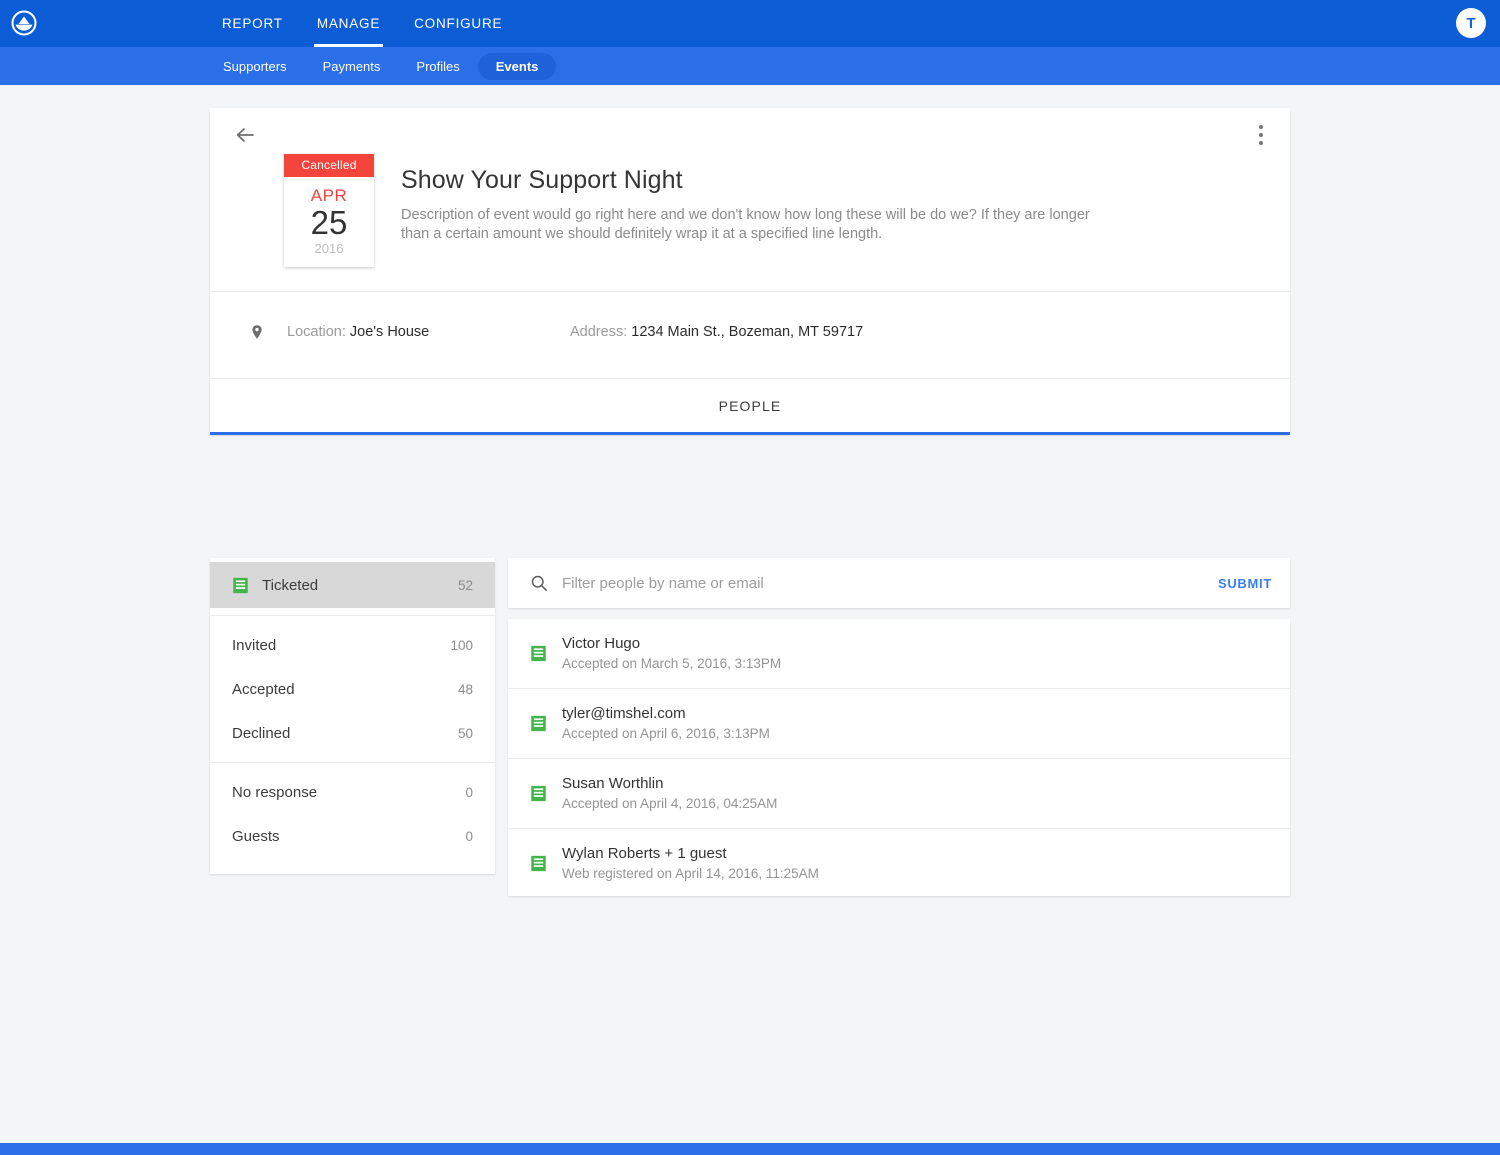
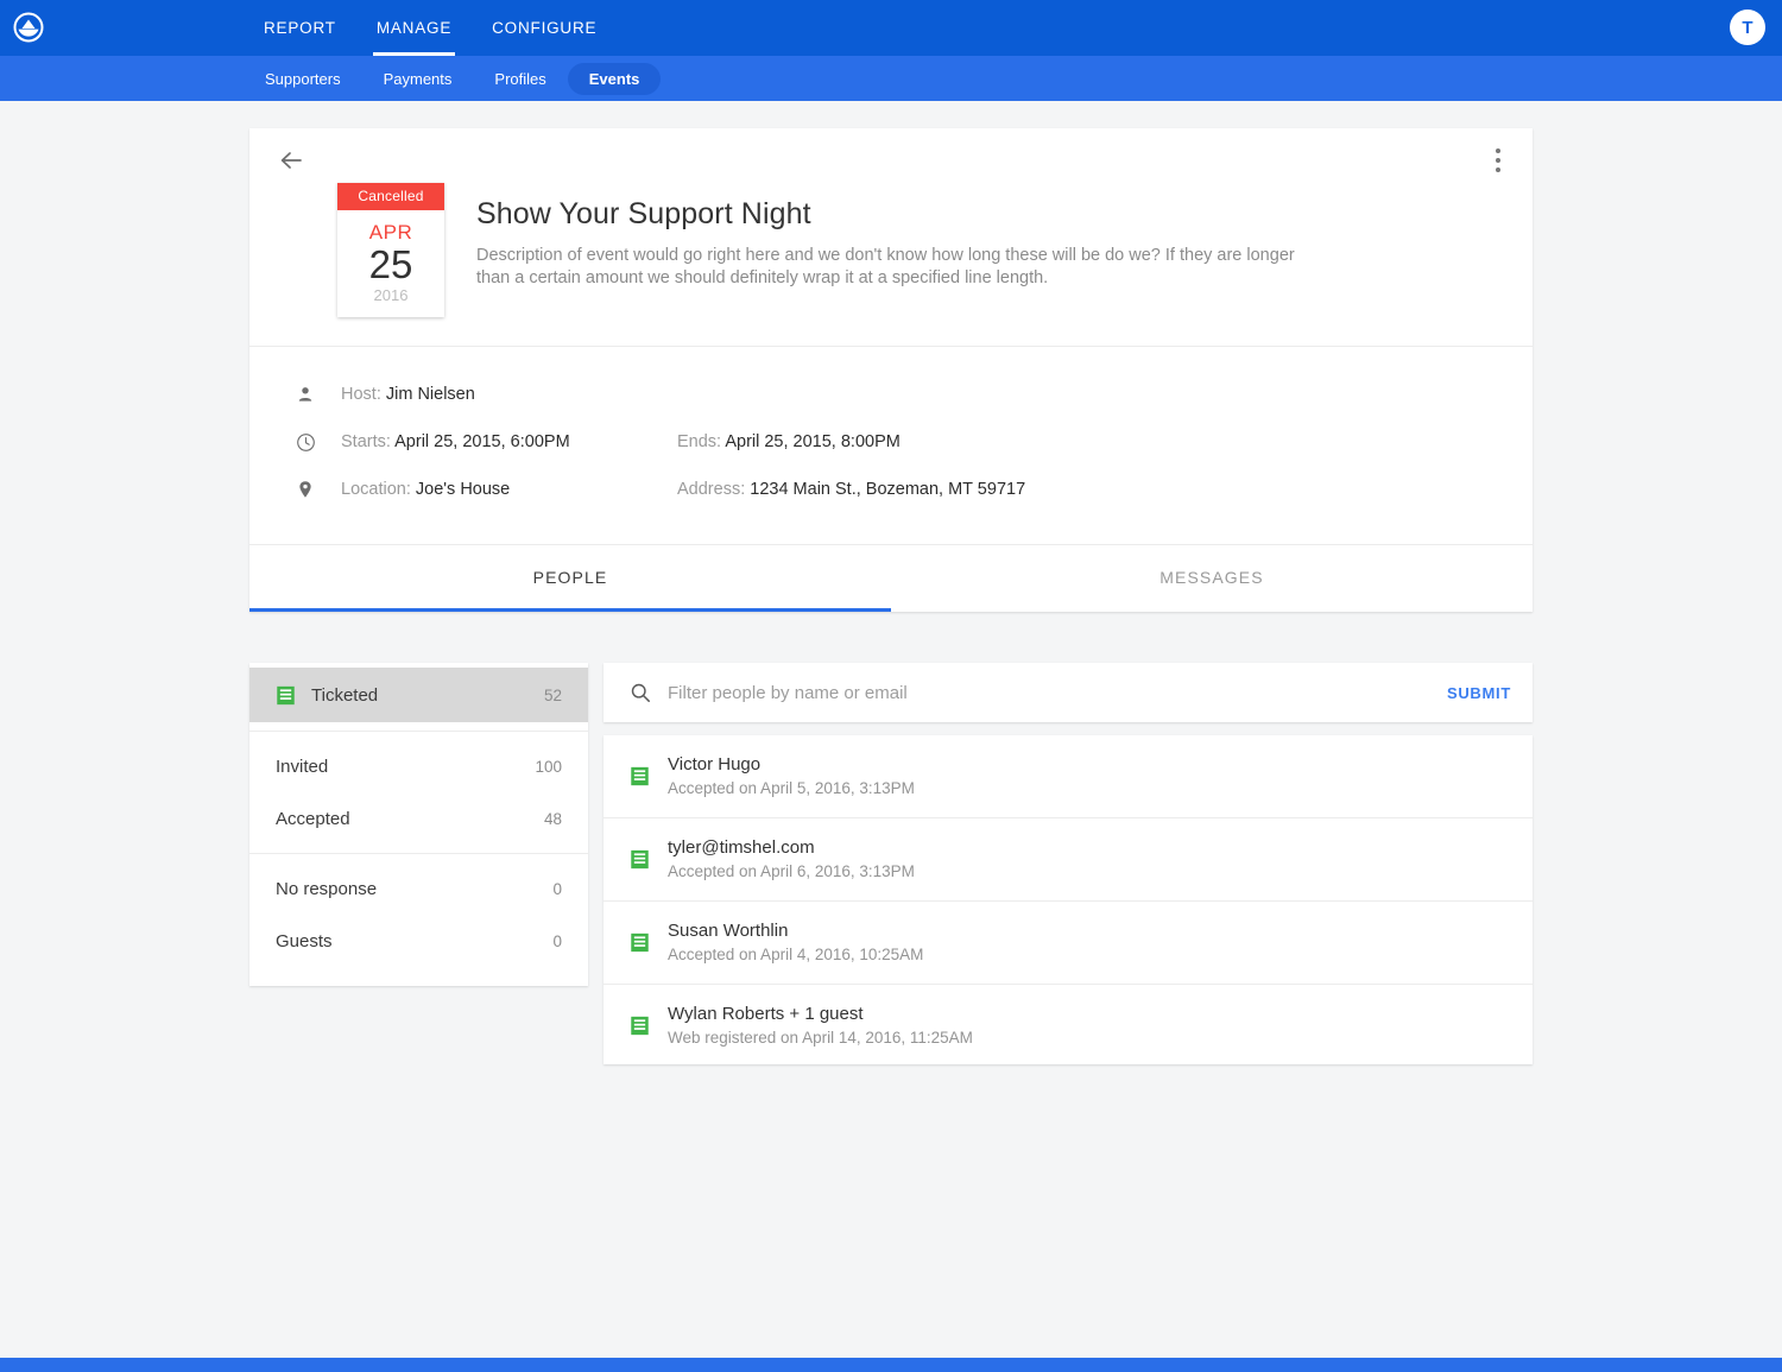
  REPORT
  MANAGE
  CONFIGURE
  T
  Supporters
  Payments
  Profiles
  Events
  Cancelled
  APR
  25
  2016
  Show Your Support Night
  Description of event would go right here and we don't know how long these will be do we? If they are longer than a certain amount we should definitely wrap it at a specified line length.
+ Host: Jim Nielsen
+ Starts: April 25, 2015, 6:00PM
+ Ends: April 25, 2015, 8:00PM
  Location: Joe's House
  Address: 1234 Main St., Bozeman, MT 59717
  PEOPLE
+ MESSAGES
  Ticketed
  52
  Invited
  100
  Accepted
  48
- Declined
- 50
  No response
  0
  Guests
  0
  Filter people by name or email
  SUBMIT
  Victor Hugo
- Accepted on March 5, 2016, 3:13PM
+ Accepted on April 5, 2016, 3:13PM
  tyler@timshel.com
  Accepted on April 6, 2016, 3:13PM
  Susan Worthlin
- Accepted on April 4, 2016, 04:25AM
+ Accepted on April 4, 2016, 10:25AM
  Wylan Roberts + 1 guest
  Web registered on April 14, 2016, 11:25AM
